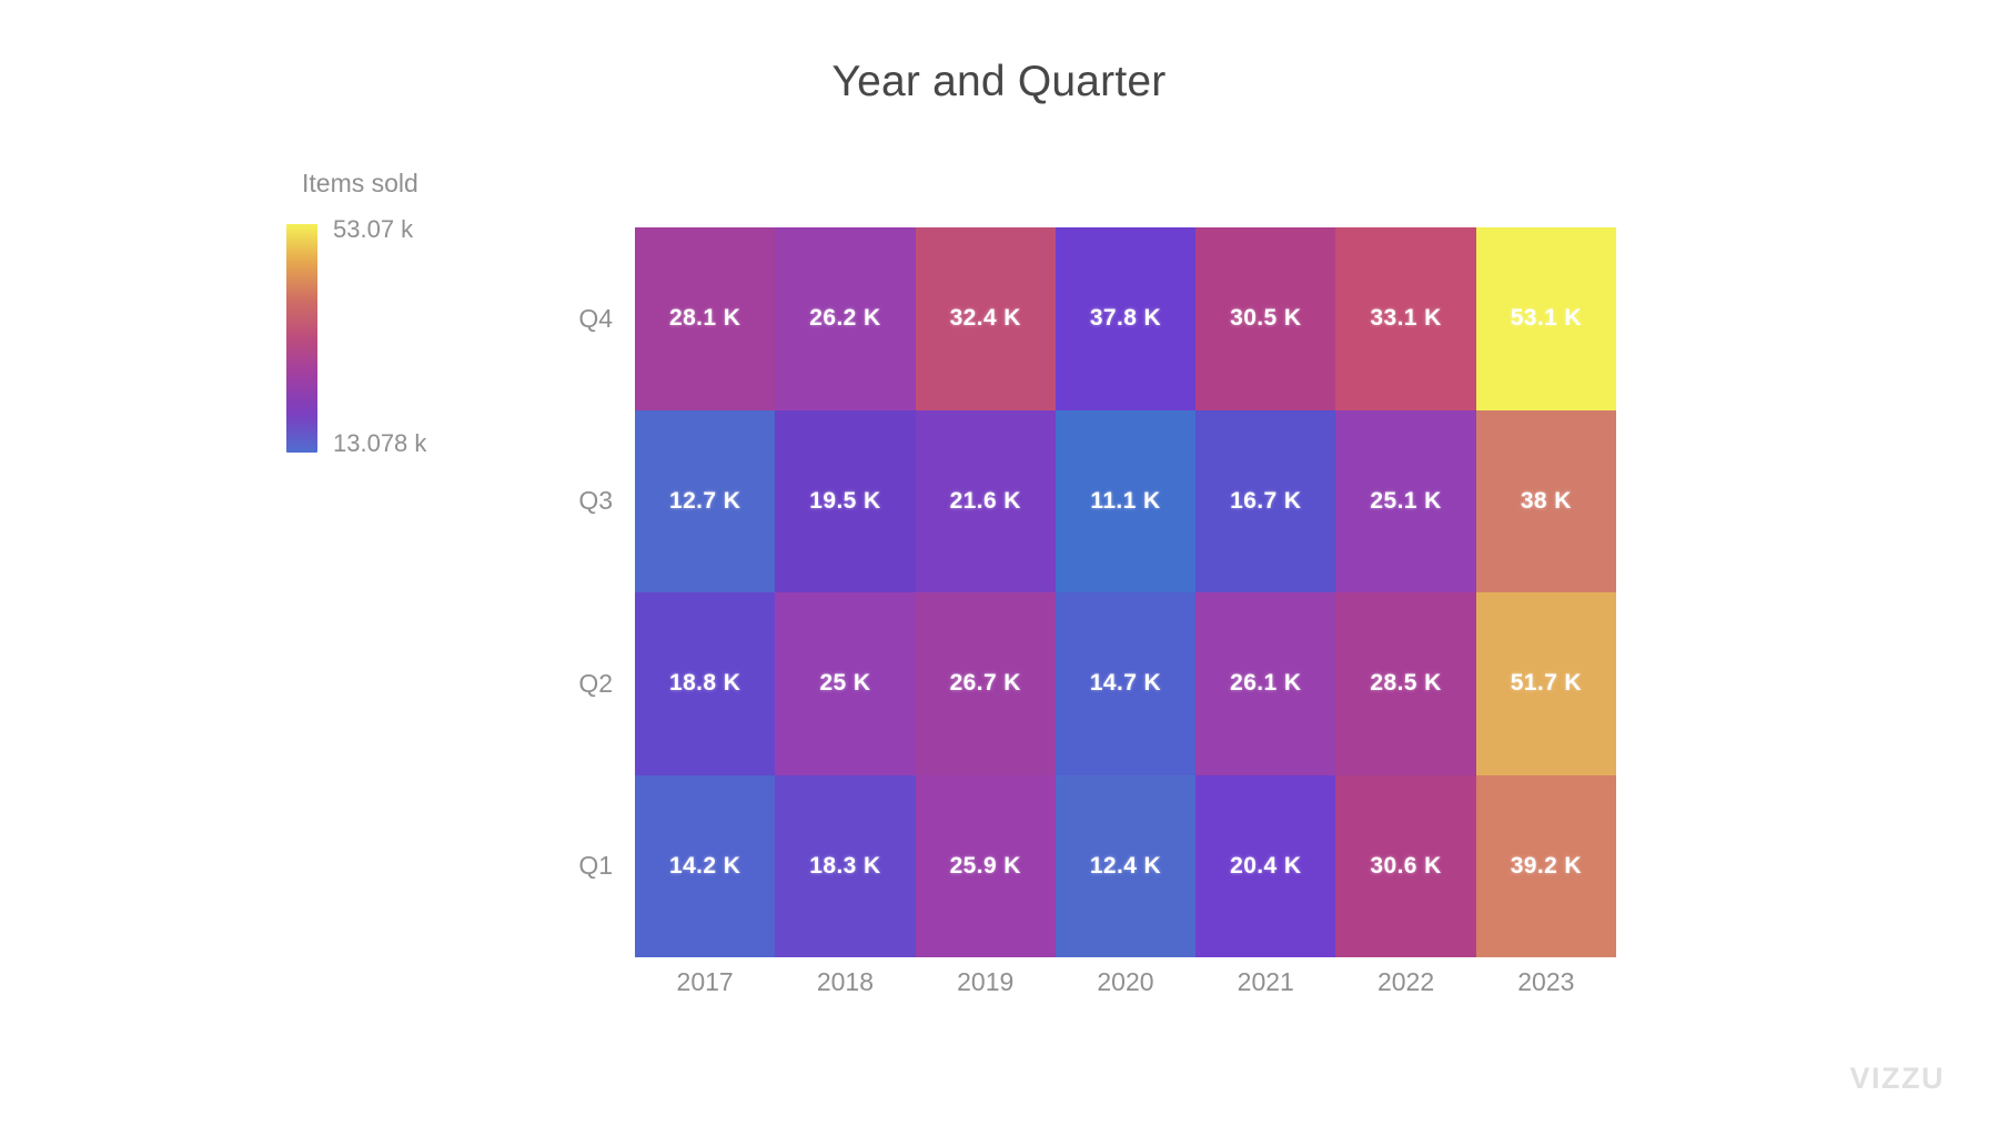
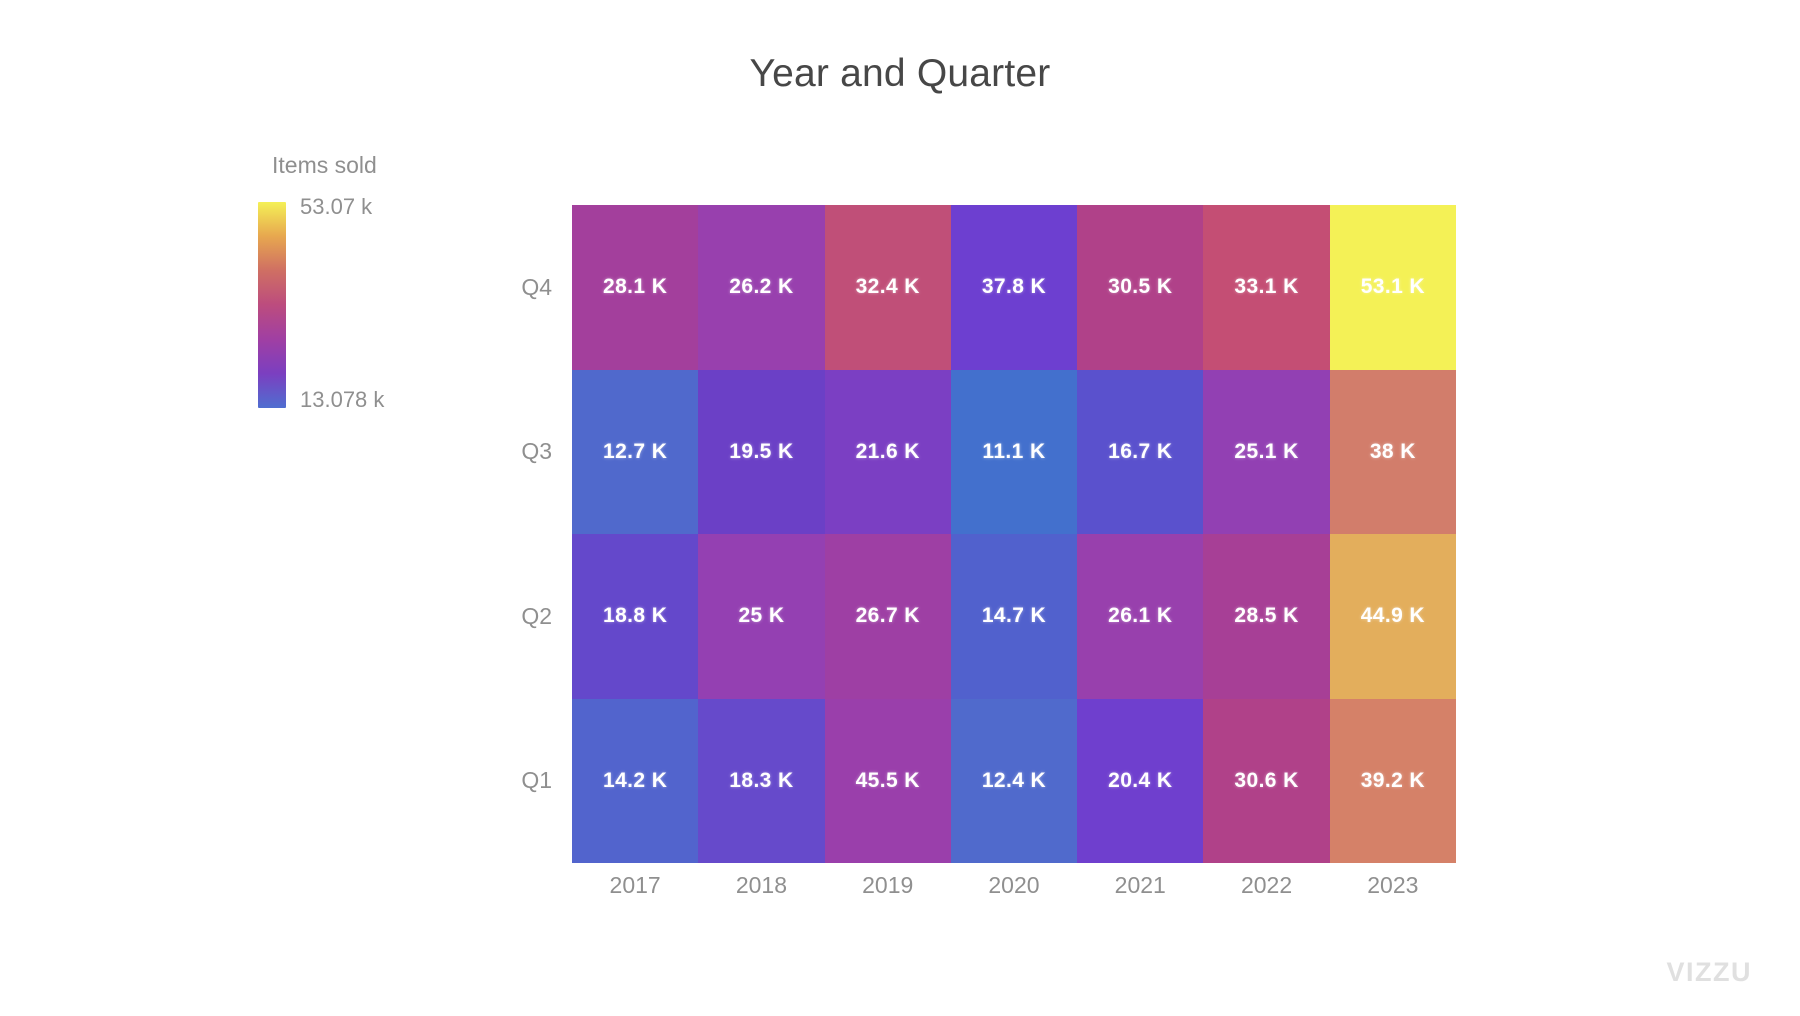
  Year and Quarter
  Items sold
  53.07 k
  13.078 k
  Q4
  Q3
  Q2
  Q1
  28.1 K
  26.2 K
  32.4 K
  37.8 K
  30.5 K
  33.1 K
  53.1 K
  12.7 K
  19.5 K
  21.6 K
  11.1 K
  16.7 K
  25.1 K
  38 K
  18.8 K
  25 K
  26.7 K
  14.7 K
  26.1 K
  28.5 K
- 51.7 K
+ 44.9 K
  14.2 K
  18.3 K
- 25.9 K
+ 45.5 K
  12.4 K
  20.4 K
  30.6 K
  39.2 K
  2017
  2018
  2019
  2020
  2021
  2022
  2023
  VIZZU
